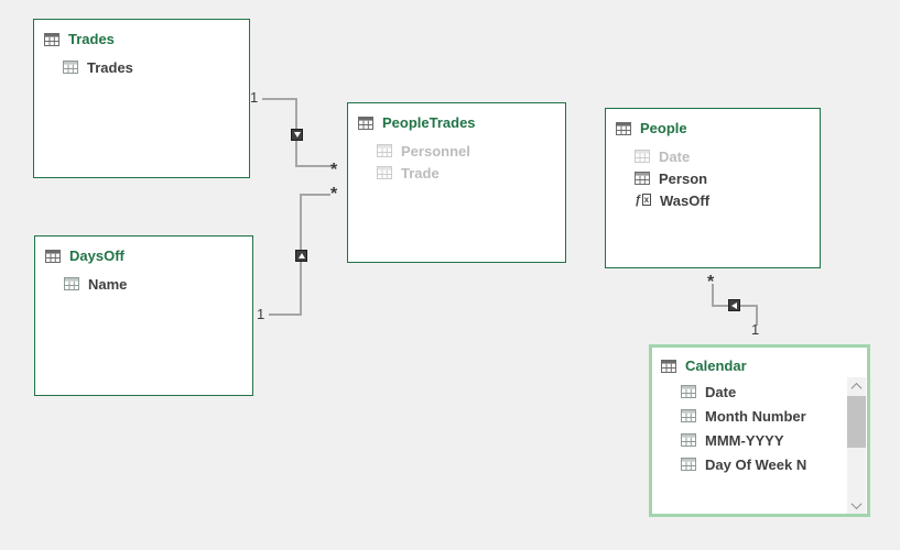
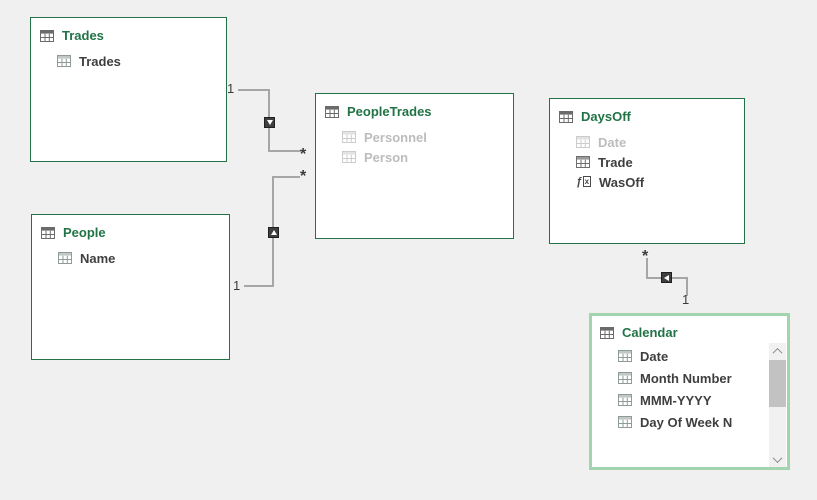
  Trades
  Trades
- DaysOff
+ People
  Name
  PeopleTrades
  Personnel
- Trade
+ Person
- People
+ DaysOff
  Date
- Person
+ Trade
  ƒ x
  WasOff
  Calendar
  Date
  Month Number
  MMM-YYYY
  Day Of Week N
  1
  *
  *
  1
  *
  1
